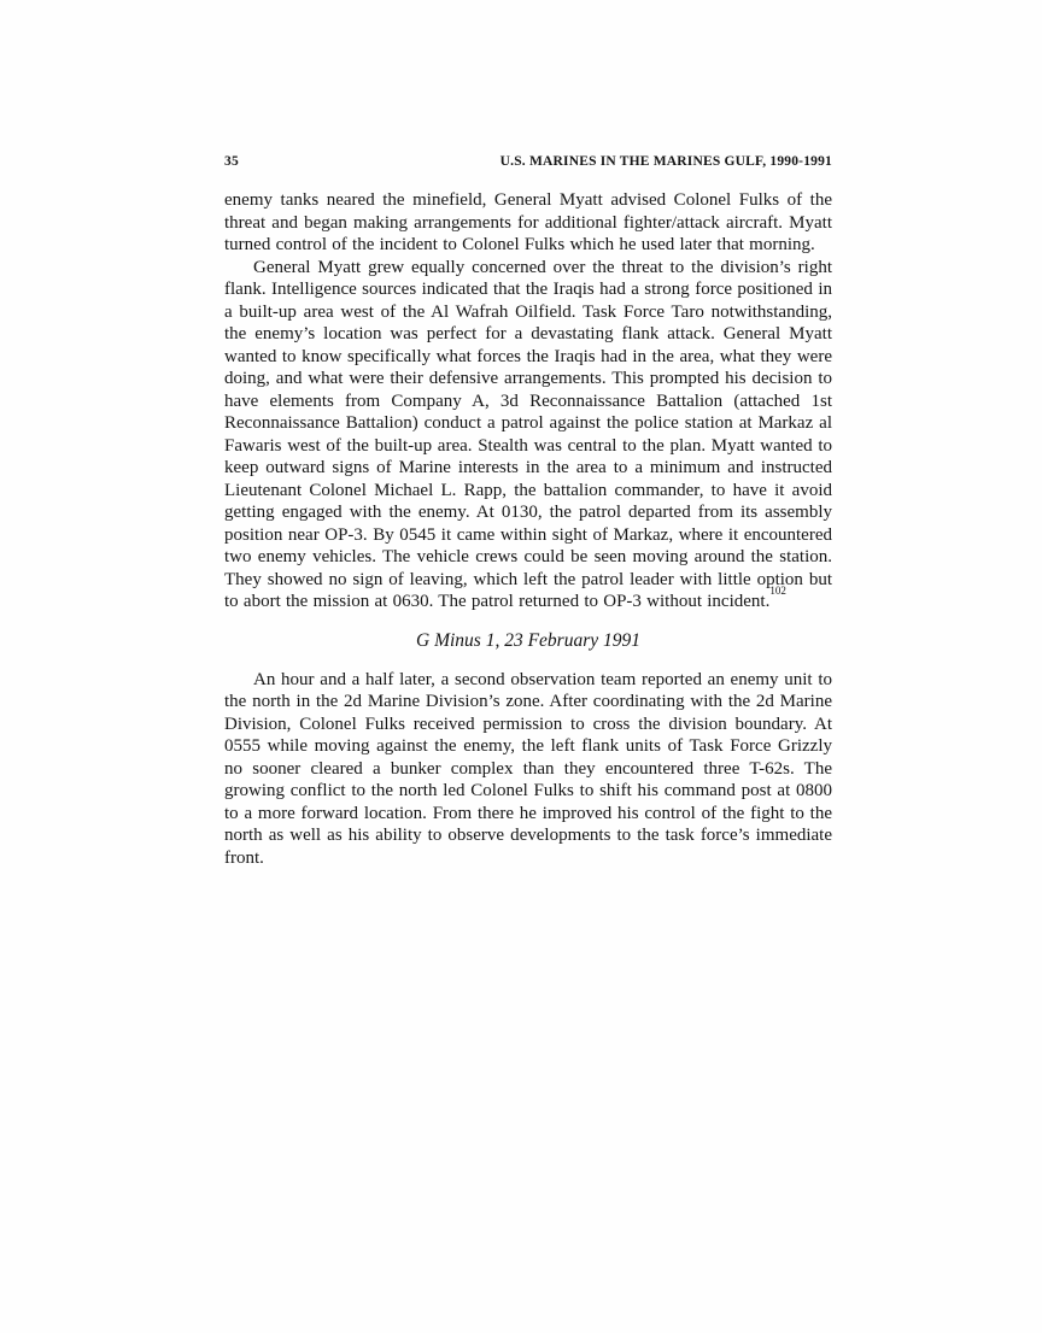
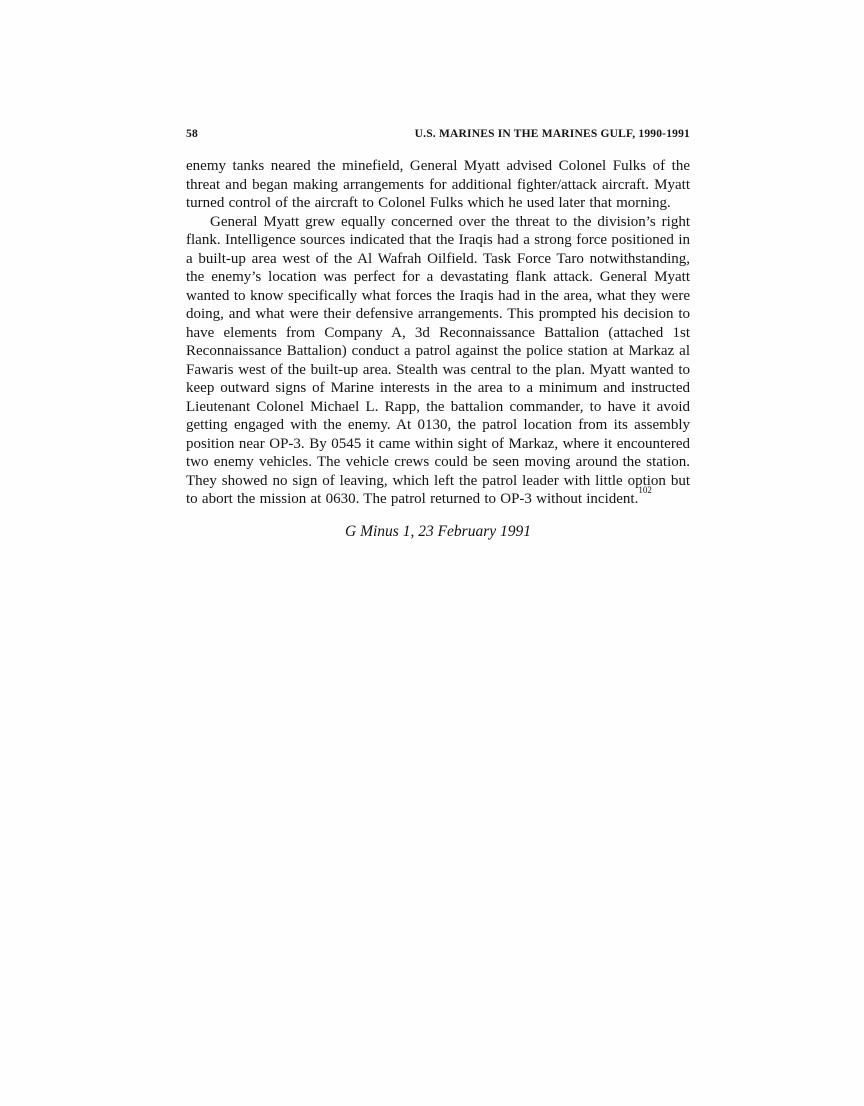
- 35
+ 58
  U.S. MARINES IN THE MARINES GULF, 1990-1991
- enemy tanks neared the minefield, General Myatt advised Colonel Fulks of the threat and began making arrangements for additional fighter/attack aircraft. Myatt turned control of the incident to Colonel Fulks which he used later that morning.
+ enemy tanks neared the minefield, General Myatt advised Colonel Fulks of the threat and began making arrangements for additional fighter/attack aircraft. Myatt turned control of the aircraft to Colonel Fulks which he used later that morning.
- General Myatt grew equally concerned over the threat to the division’s right flank. Intelligence sources indicated that the Iraqis had a strong force positioned in a built-up area west of the Al Wafrah Oilfield. Task Force Taro notwithstanding, the enemy’s location was perfect for a devastating flank attack. General Myatt wanted to know specifically what forces the Iraqis had in the area, what they were doing, and what were their defensive arrangements. This prompted his decision to have elements from Company A, 3d Reconnaissance Battalion (attached 1st Reconnaissance Battalion) conduct a patrol against the police station at Markaz al Fawaris west of the built-up area. Stealth was central to the plan. Myatt wanted to keep outward signs of Marine interests in the area to a minimum and instructed Lieutenant Colonel Michael L. Rapp, the battalion commander, to have it avoid getting engaged with the enemy. At 0130, the patrol departed from its assembly position near OP-3. By 0545 it came within sight of Markaz, where it encountered two enemy vehicles. The vehicle crews could be seen moving around the station. They showed no sign of leaving, which left the patrol leader with little option but to abort the mission at 0630. The patrol returned to OP-3 without incident.102
+ General Myatt grew equally concerned over the threat to the division’s right flank. Intelligence sources indicated that the Iraqis had a strong force positioned in a built-up area west of the Al Wafrah Oilfield. Task Force Taro notwithstanding, the enemy’s location was perfect for a devastating flank attack. General Myatt wanted to know specifically what forces the Iraqis had in the area, what they were doing, and what were their defensive arrangements. This prompted his decision to have elements from Company A, 3d Reconnaissance Battalion (attached 1st Reconnaissance Battalion) conduct a patrol against the police station at Markaz al Fawaris west of the built-up area. Stealth was central to the plan. Myatt wanted to keep outward signs of Marine interests in the area to a minimum and instructed Lieutenant Colonel Michael L. Rapp, the battalion commander, to have it avoid getting engaged with the enemy. At 0130, the patrol location from its assembly position near OP-3. By 0545 it came within sight of Markaz, where it encountered two enemy vehicles. The vehicle crews could be seen moving around the station. They showed no sign of leaving, which left the patrol leader with little option but to abort the mission at 0630. The patrol returned to OP-3 without incident.102
  G Minus 1, 23 February 1991
- An hour and a half later, a second observation team reported an enemy unit to the north in the 2d Marine Division’s zone. After coordinating with the 2d Marine Division, Colonel Fulks received permission to cross the division boundary. At 0555 while moving against the enemy, the left flank units of Task Force Grizzly no sooner cleared a bunker complex than they encountered three T-62s. The growing conflict to the north led Colonel Fulks to shift his command post at 0800 to a more forward location. From there he improved his control of the fight to the north as well as his ability to observe developments to the task force’s immediate front.
